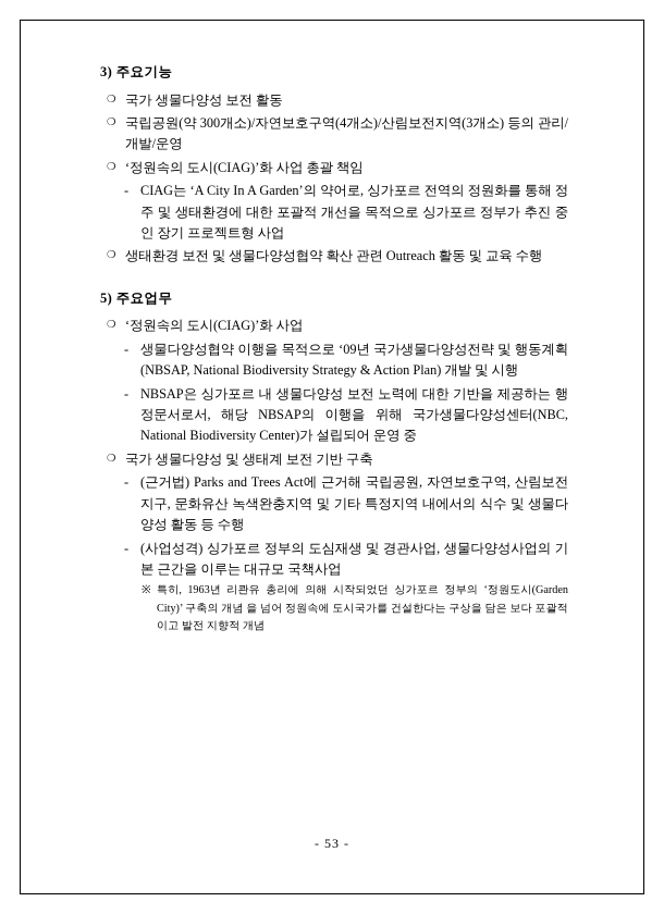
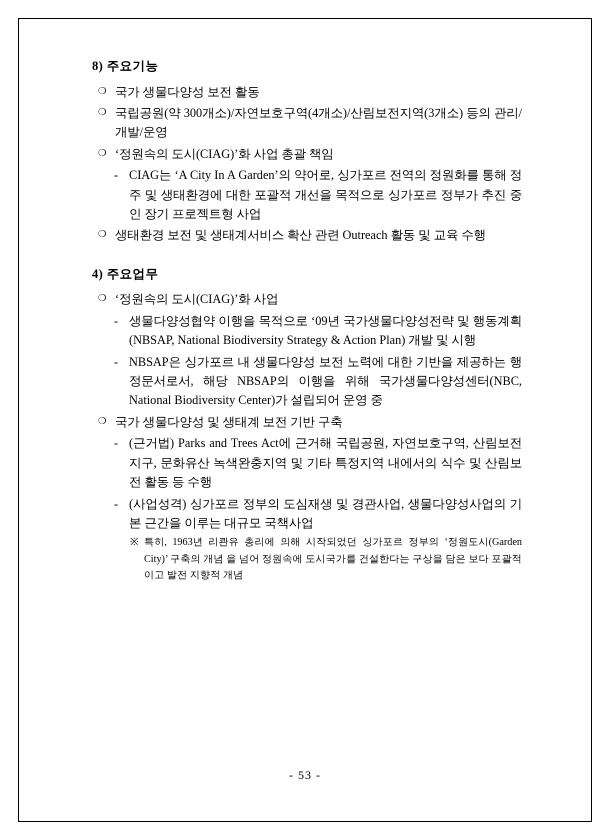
- 3) 주요기능
+ 8) 주요기능
  ❍
  국가 생물다양성 보전 활동
  ❍
  국립공원(약 300개소)/자연보호구역(4개소)/산림보전지역(3개소) 등의 관리/개발/운영
  ❍
  ‘정원속의 도시(CIAG)’화 사업 총괄 책임
  -
  CIAG는 ‘A City In A Garden’의 약어로, 싱가포르 전역의 정원화를 통해 정주 및 생태환경에 대한 포괄적 개선을 목적으로 싱가포르 정부가 추진 중인 장기 프로젝트형 사업
  ❍
- 생태환경 보전 및 생물다양성협약 확산 관련 Outreach 활동 및 교육 수행
+ 생태환경 보전 및 생태계서비스 확산 관련 Outreach 활동 및 교육 수행
- 5) 주요업무
+ 4) 주요업무
  ❍
  ‘정원속의 도시(CIAG)’화 사업
  -
  생물다양성협약 이행을 목적으로 ‘09년 국가생물다양성전략 및 행동계획(NBSAP, National Biodiversity Strategy & Action Plan) 개발 및 시행
  -
  NBSAP은 싱가포르 내 생물다양성 보전 노력에 대한 기반을 제공하는 행정문서로서, 해당 NBSAP의 이행을 위해 국가생물다양성센터(NBC, National Biodiversity Center)가 설립되어 운영 중
  ❍
  국가 생물다양성 및 생태계 보전 기반 구축
  -
- (근거법) Parks and Trees Act에 근거해 국립공원, 자연보호구역, 산림보전지구, 문화유산 녹색완충지역 및 기타 특정지역 내에서의 식수 및 생물다양성 활동 등 수행
+ (근거법) Parks and Trees Act에 근거해 국립공원, 자연보호구역, 산림보전지구, 문화유산 녹색완충지역 및 기타 특정지역 내에서의 식수 및 산림보전 활동 등 수행
  -
  (사업성격) 싱가포르 정부의 도심재생 및 경관사업, 생물다양성사업의 기본 근간을 이루는 대규모 국책사업
  ※
  특히, 1963년 리콴유 총리에 의해 시작되었던 싱가포르 정부의 ‘정원도시(Garden City)’ 구축의 개념 을 넘어 정원속에 도시국가를 건설한다는 구상을 담은 보다 포괄적이고 발전 지향적 개념
  - 53 -
